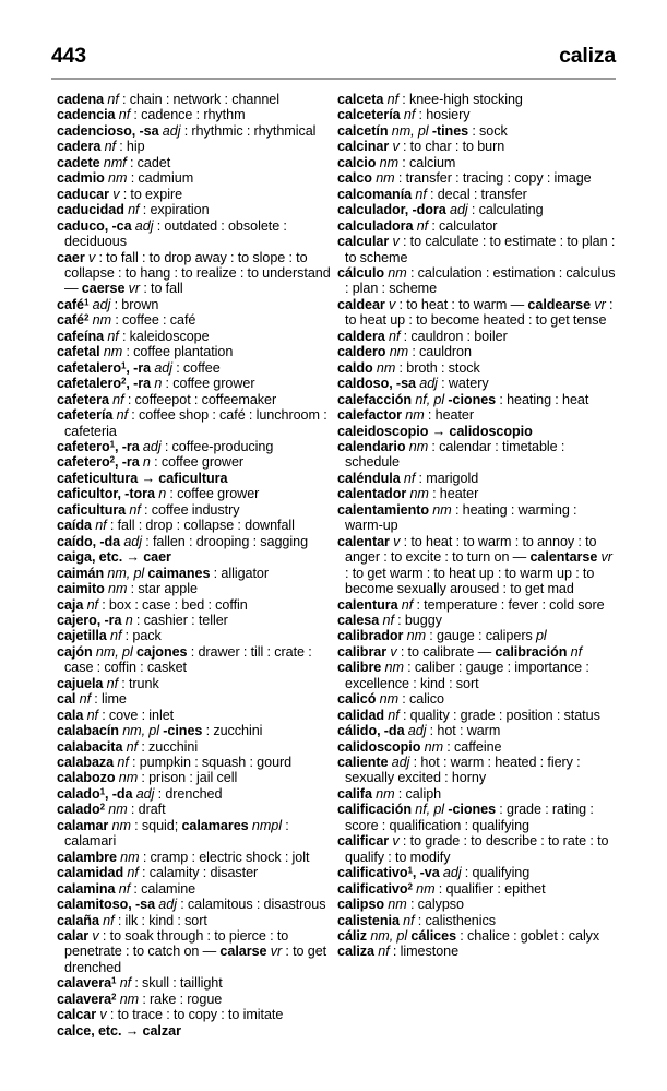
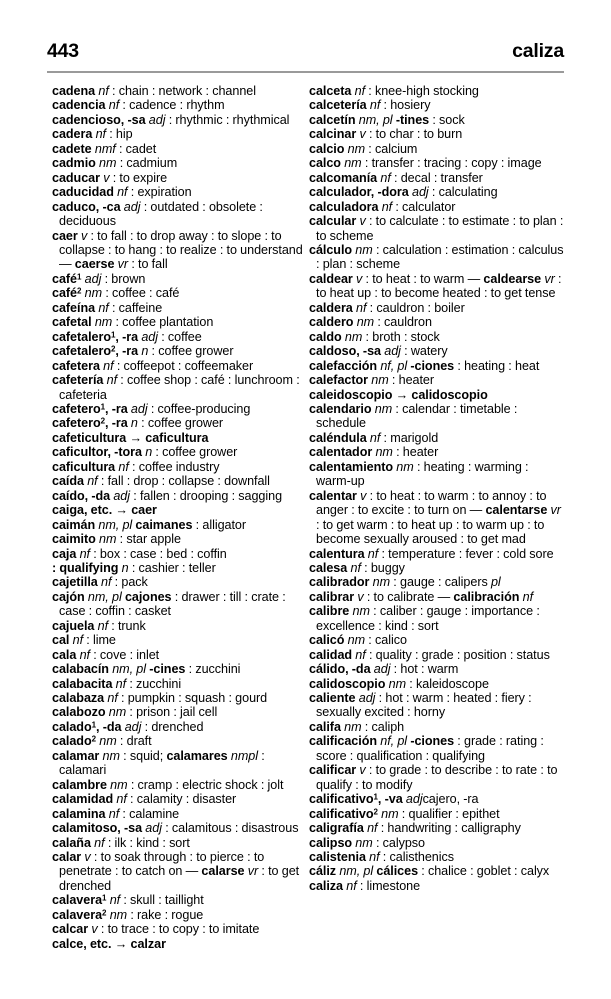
  443
  caliza
  cadena nf : chain : network : channel
  cadencia nf : cadence : rhythm
  cadencioso, -sa adj : rhythmic : rhythmical
  cadera nf : hip
  cadete nmf : cadet
  cadmio nm : cadmium
  caducar v : to expire
  caducidad nf : expiration
  caduco, -ca adj : outdated : obsolete : deciduous
  caer v : to fall : to drop away : to slope : to collapse : to hang : to realize : to understand — caerse vr : to fall
  café1 adj : brown
  café2 nm : coffee : café
- cafeína nf : kaleidoscope
+ cafeína nf : caffeine
  cafetal nm : coffee plantation
  cafetalero1, -ra adj : coffee
  cafetalero2, -ra n : coffee grower
  cafetera nf : coffeepot : coffeemaker
  cafetería nf : coffee shop : café : lunchroom : cafeteria
  cafetero1, -ra adj : coffee-producing
  cafetero2, -ra n : coffee grower
  cafeticultura → caficultura
  caficultor, -tora n : coffee grower
  caficultura nf : coffee industry
  caída nf : fall : drop : collapse : downfall
  caído, -da adj : fallen : drooping : sagging
  caiga, etc. → caer
  caimán nm, pl caimanes : alligator
  caimito nm : star apple
  caja nf : box : case : bed : coffin
- cajero, -ra n : cashier : teller
+ : qualifying n : cashier : teller
  cajetilla nf : pack
  cajón nm, pl cajones : drawer : till : crate : case : coffin : casket
  cajuela nf : trunk
  cal nf : lime
  cala nf : cove : inlet
  calabacín nm, pl -cines : zucchini
  calabacita nf : zucchini
  calabaza nf : pumpkin : squash : gourd
  calabozo nm : prison : jail cell
  calado1, -da adj : drenched
  calado2 nm : draft
  calamar nm : squid; calamares nmpl : calamari
  calambre nm : cramp : electric shock : jolt
  calamidad nf : calamity : disaster
  calamina nf : calamine
  calamitoso, -sa adj : calamitous : disastrous
  calaña nf : ilk : kind : sort
  calar v : to soak through : to pierce : to penetrate : to catch on — calarse vr : to get drenched
  calavera1 nf : skull : taillight
  calavera2 nm : rake : rogue
  calcar v : to trace : to copy : to imitate
  calce, etc. → calzar
  calceta nf : knee-high stocking
  calcetería nf : hosiery
  calcetín nm, pl -tines : sock
  calcinar v : to char : to burn
  calcio nm : calcium
  calco nm : transfer : tracing : copy : image
  calcomanía nf : decal : transfer
  calculador, -dora adj : calculating
  calculadora nf : calculator
  calcular v : to calculate : to estimate : to plan : to scheme
  cálculo nm : calculation : estimation : calculus : plan : scheme
  caldear v : to heat : to warm — caldearse vr : to heat up : to become heated : to get tense
  caldera nf : cauldron : boiler
  caldero nm : cauldron
  caldo nm : broth : stock
  caldoso, -sa adj : watery
  calefacción nf, pl -ciones : heating : heat
  calefactor nm : heater
  caleidoscopio → calidoscopio
  calendario nm : calendar : timetable : schedule
  caléndula nf : marigold
  calentador nm : heater
  calentamiento nm : heating : warming : warm-up
  calentar v : to heat : to warm : to annoy : to anger : to excite : to turn on — calentarse vr : to get warm : to heat up : to warm up : to become sexually aroused : to get mad
  calentura nf : temperature : fever : cold sore
  calesa nf : buggy
  calibrador nm : gauge : calipers pl
  calibrar v : to calibrate — calibración nf
  calibre nm : caliber : gauge : importance : excellence : kind : sort
  calicó nm : calico
  calidad nf : quality : grade : position : status
  cálido, -da adj : hot : warm
- calidoscopio nm : caffeine
+ calidoscopio nm : kaleidoscope
  caliente adj : hot : warm : heated : fiery : sexually excited : horny
  califa nm : caliph
  calificación nf, pl -ciones : grade : rating : score : qualification : qualifying
  calificar v : to grade : to describe : to rate : to qualify : to modify
- calificativo1, -va adj : qualifying
+ calificativo1, -va adjcajero, -ra
  calificativo2 nm : qualifier : epithet
+ caligrafía nf : handwriting : calligraphy
  calipso nm : calypso
  calistenia nf : calisthenics
  cáliz nm, pl cálices : chalice : goblet : calyx
  caliza nf : limestone
